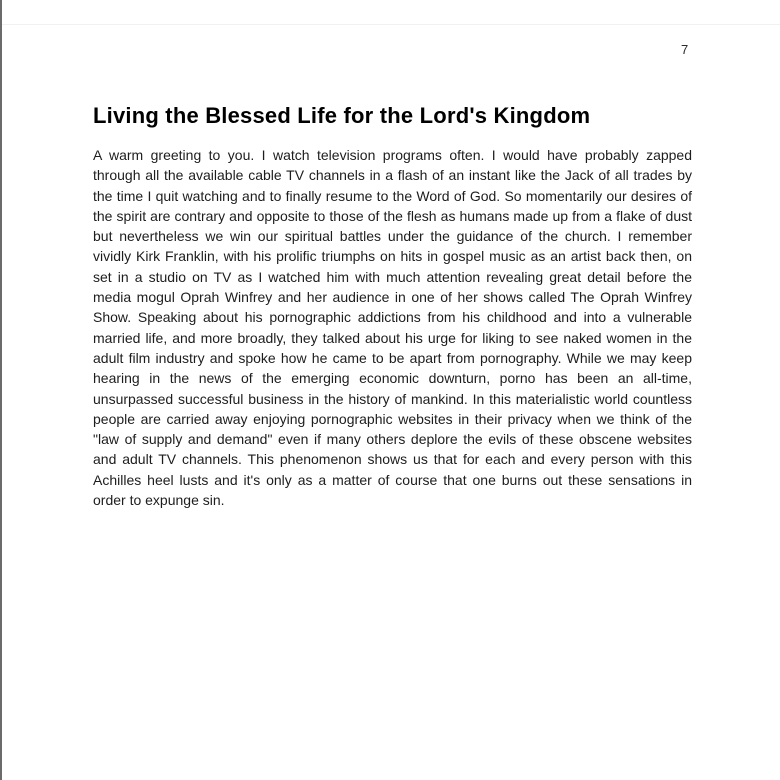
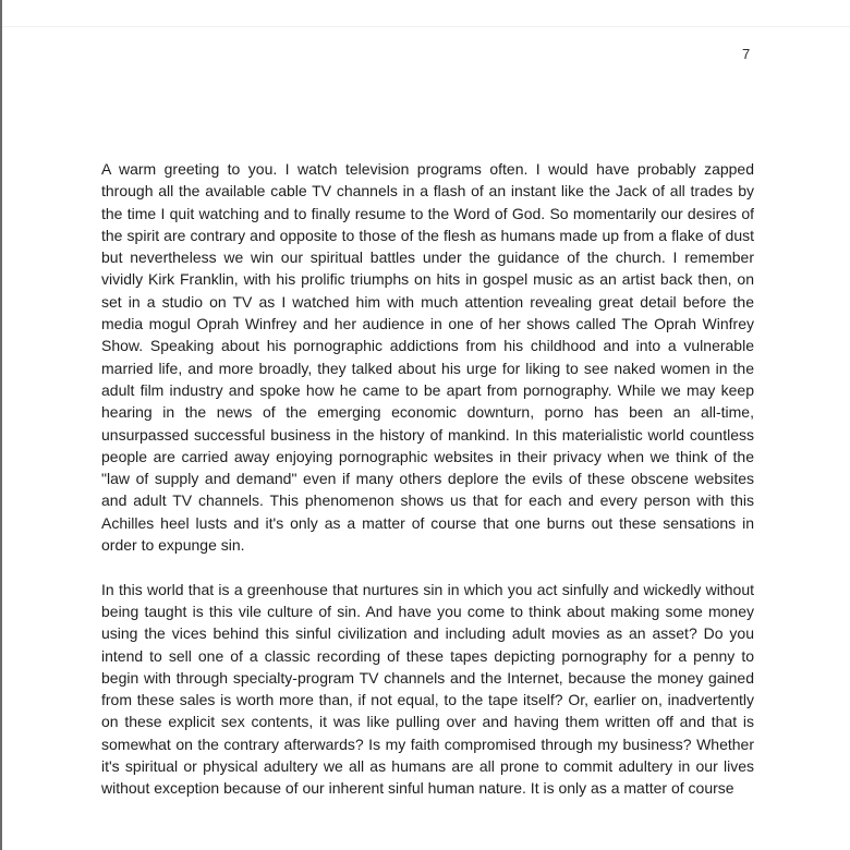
  7
- Living the Blessed Life for the Lord's Kingdom
  A warm greeting to you. I watch television programs often. I would have probably zapped through all the available cable TV channels in a flash of an instant like the Jack of all trades by the time I quit watching and to finally resume to the Word of God. So momentarily our desires of the spirit are contrary and opposite to those of the flesh as humans made up from a flake of dust but nevertheless we win our spiritual battles under the guidance of the church. I remember vividly Kirk Franklin, with his prolific triumphs on hits in gospel music as an artist back then, on set in a studio on TV as I watched him with much attention revealing great detail before the media mogul Oprah Winfrey and her audience in one of her shows called The Oprah Winfrey Show. Speaking about his pornographic addictions from his childhood and into a vulnerable married life, and more broadly, they talked about his urge for liking to see naked women in the adult film industry and spoke how he came to be apart from pornography. While we may keep hearing in the news of the emerging economic downturn, porno has been an all-time, unsurpassed successful business in the history of mankind. In this materialistic world countless people are carried away enjoying pornographic websites in their privacy when we think of the "law of supply and demand" even if many others deplore the evils of these obscene websites and adult TV channels. This phenomenon shows us that for each and every person with this Achilles heel lusts and it's only as a matter of course that one burns out these sensations in order to expunge sin.
+ In this world that is a greenhouse that nurtures sin in which you act sinfully and wickedly without being taught is this vile culture of sin. And have you come to think about making some money using the vices behind this sinful civilization and including adult movies as an asset? Do you intend to sell one of a classic recording of these tapes depicting pornography for a penny to begin with through specialty-program TV channels and the Internet, because the money gained from these sales is worth more than, if not equal, to the tape itself? Or, earlier on, inadvertently on these explicit sex contents, it was like pulling over and having them written off and that is somewhat on the contrary afterwards? Is my faith compromised through my business? Whether it's spiritual or physical adultery we all as humans are all prone to commit adultery in our lives without exception because of our inherent sinful human nature. It is only as a matter of course
